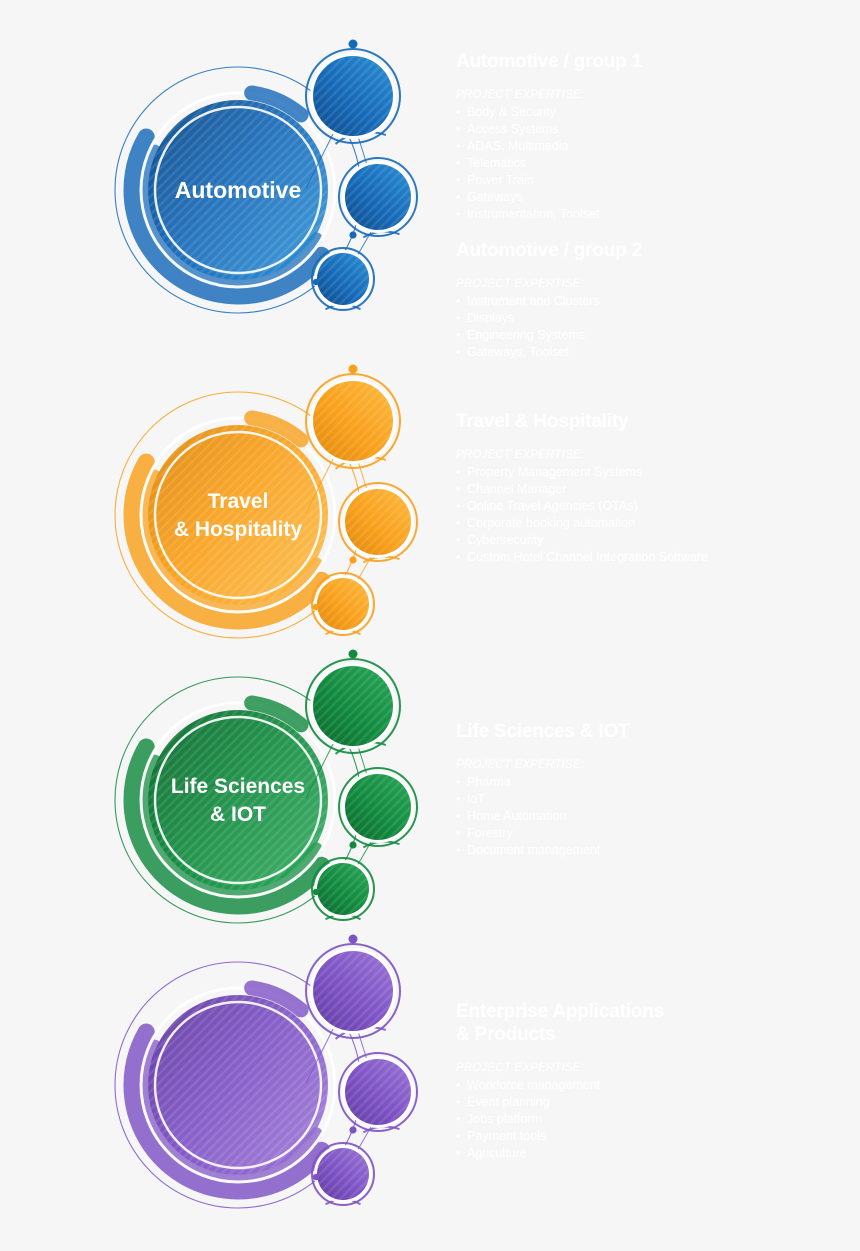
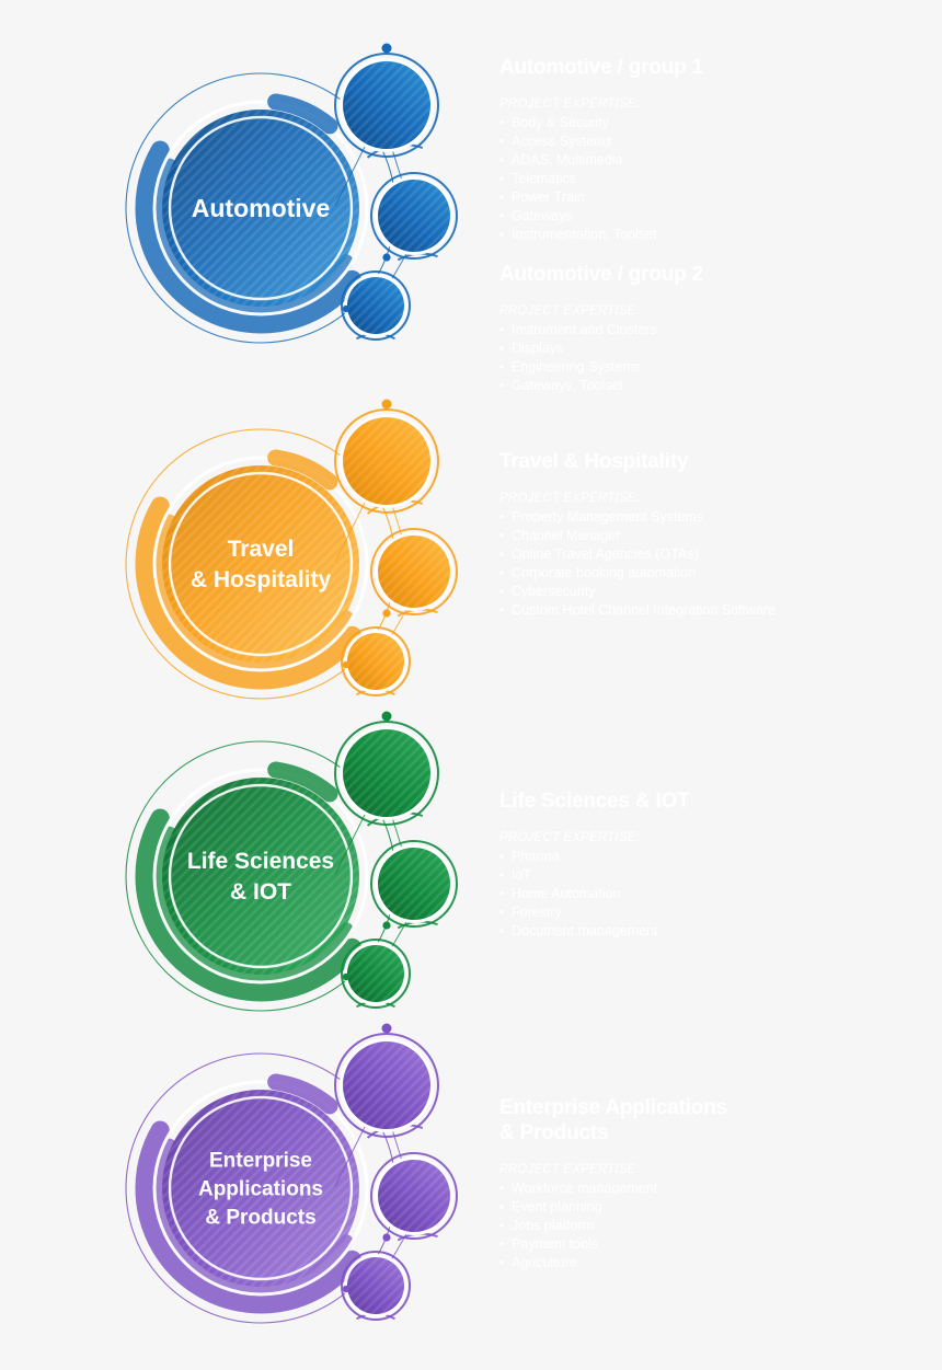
  Automotive
  Travel & Hospitality
  Life Sciences & IOT
+ Enterprise Applications & Products
